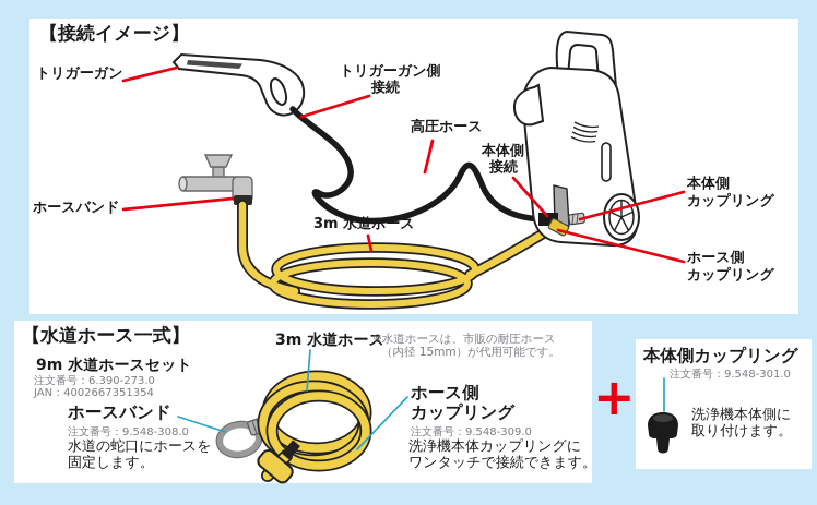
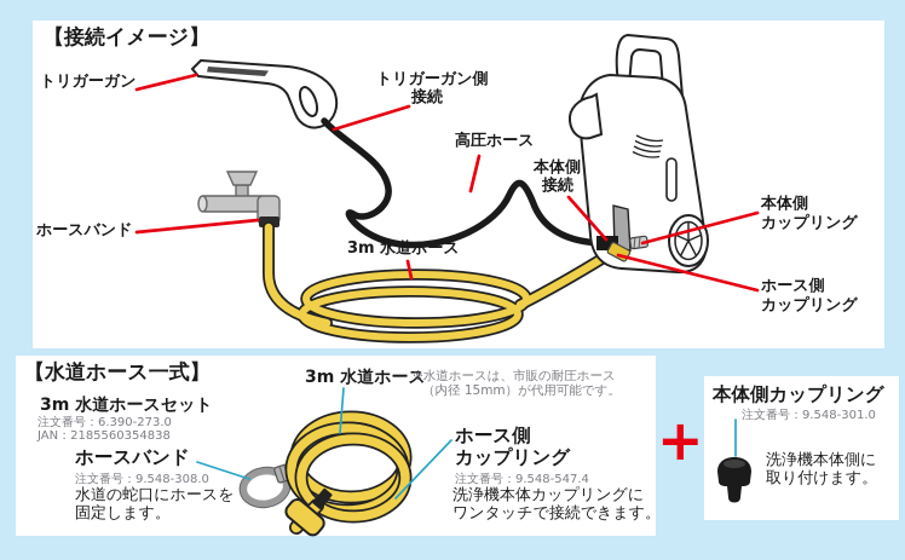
  【接続イメージ】
  トリガーガン
  トリガーガン側
  接続
  高圧ホース
  本体側
  接続
  本体側
  カップリング
  ホース側
  カップリング
  ホースバンド
  3m 水道ホース
  【水道ホース一式】
- 9m 水道ホースセット
+ 3m 水道ホースセット
  注文番号：6.390-273.0
- JAN：4002667351354
+ JAN：2185560354838
  ホースバンド
  注文番号：9.548-308.0
  水道の蛇口にホースを
  固定します。
  3m 水道ホース
  ※水道ホースは、市販の耐圧ホース
  （内径 15mm）が代用可能です。
  ホース側
  カップリング
- 注文番号：9.548-309.0
+ 注文番号：9.548-547.4
  洗浄機本体カップリングに
  ワンタッチで接続できます。
  本体側カップリング
  注文番号：9.548-301.0
  洗浄機本体側に
  取り付けます。
  +
